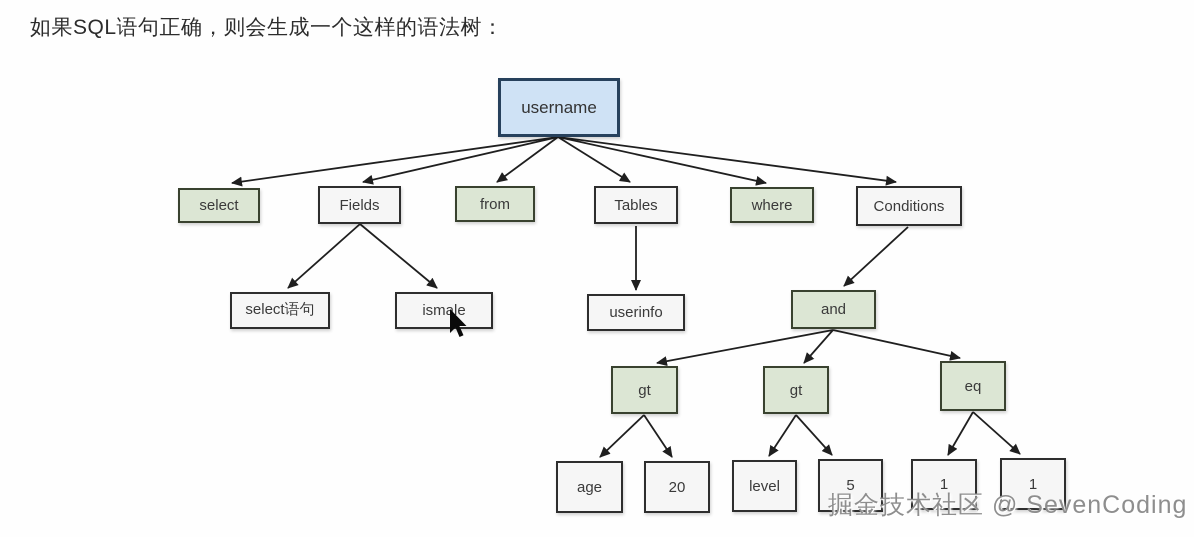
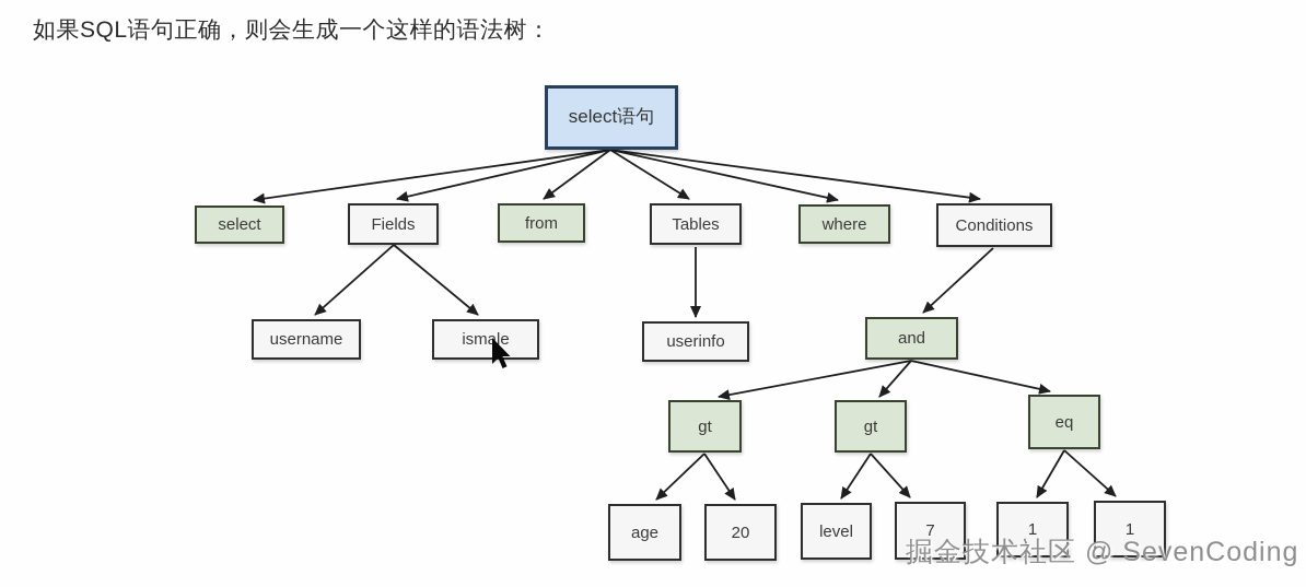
  如果SQL语句正确，则会生成一个这样的语法树：
- username
+ select语句
  select
  Fields
  from
  Tables
  where
  Conditions
- select语句
+ username
  ismale
  userinfo
  and
  gt
  gt
  eq
  age
  20
  level
- 5
+ 7
  1
  1
  掘金技术社区 @ SevenCoding
